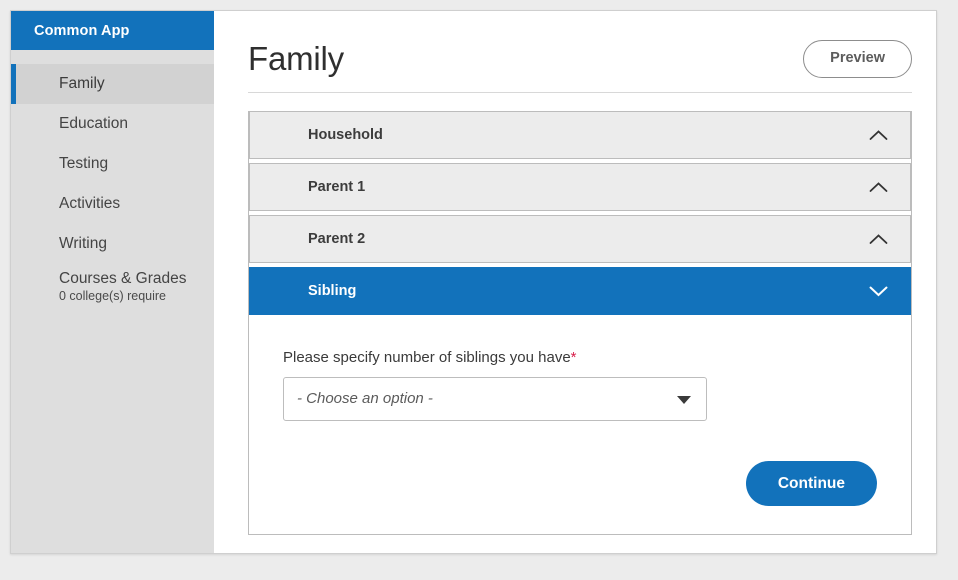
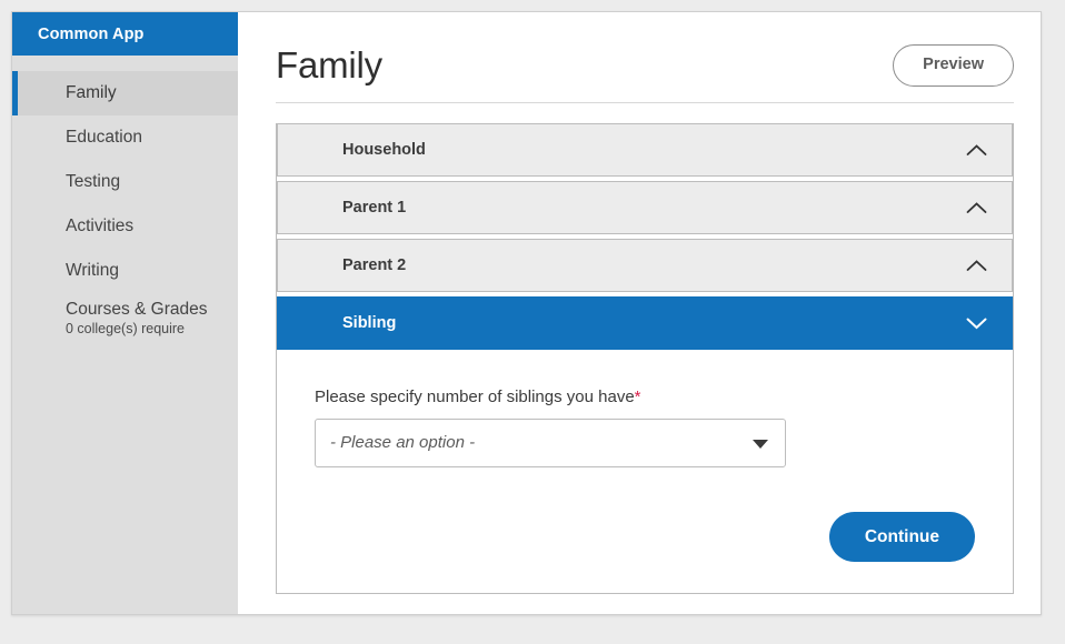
  Common App
  Family
  Education
  Testing
  Activities
  Writing
  Courses & Grades
  0 college(s) require
  Family
  Preview
  Household
  Parent 1
  Parent 2
  Sibling
  Please specify number of siblings you have*
- - Choose an option -
+ - Please an option -
  Continue
